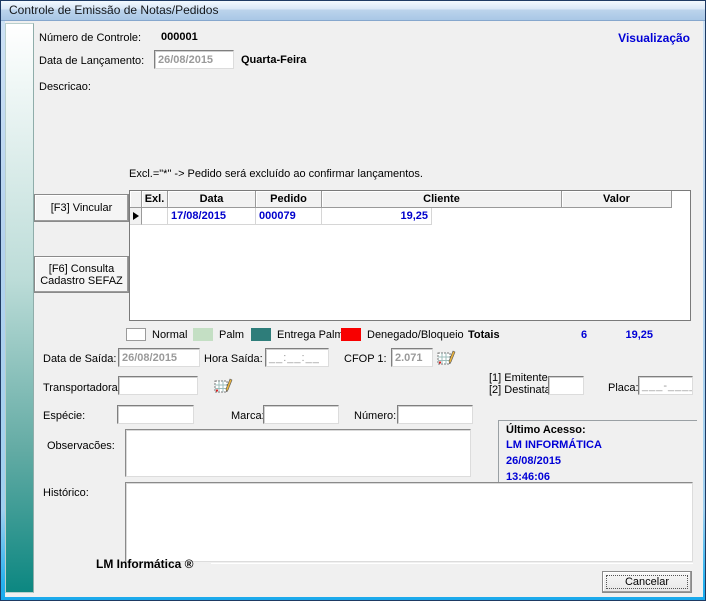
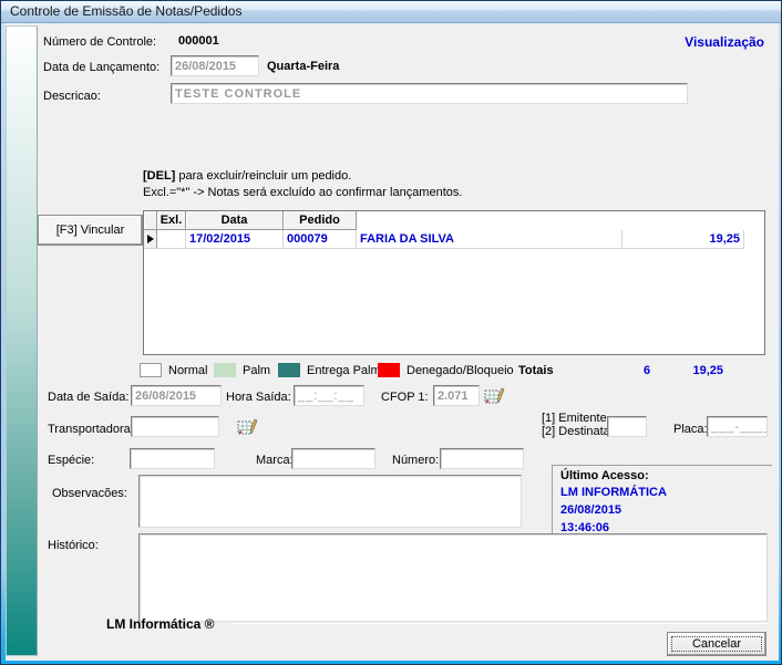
  Controle de Emissão de Notas/Pedidos
  Visualização
  Número de Controle:
  000001
  Data de Lançamento:
  26/08/2015
  Quarta-Feira
  Descricao:
+ TESTE CONTROLE
+ [DEL] para excluir/reincluir um pedido.
- Excl.="*" -> Pedido será excluído ao confirmar lançamentos.
+ Excl.="*" -> Notas será excluído ao confirmar lançamentos.
  [F3] Vincular
- [F6] Consulta
- Cadastro SEFAZ
  Exl.
  Data
  Pedido
- Cliente
- Valor
- 17/08/2015
+ 17/02/2015
  000079
+ FARIA DA SILVA
  19,25
  Normal
  Palm
  Entrega Palm
  Denegado/Bloqueio
  Totais
  6
  19,25
  Data de Saída:
  26/08/2015
  Hora Saída:
  __:__:__
  CFOP 1:
  2.071
  Transportadora
  [1] Emitente
  Placa
  ___-____
  Espécie:
  Marca
  Número:
  Observacões:
  Último Acesso:
  LM INFORMÁTICA
  26/08/2015
  13:46:06
  Histórico:
  LM Informática ®
  Cancelar
